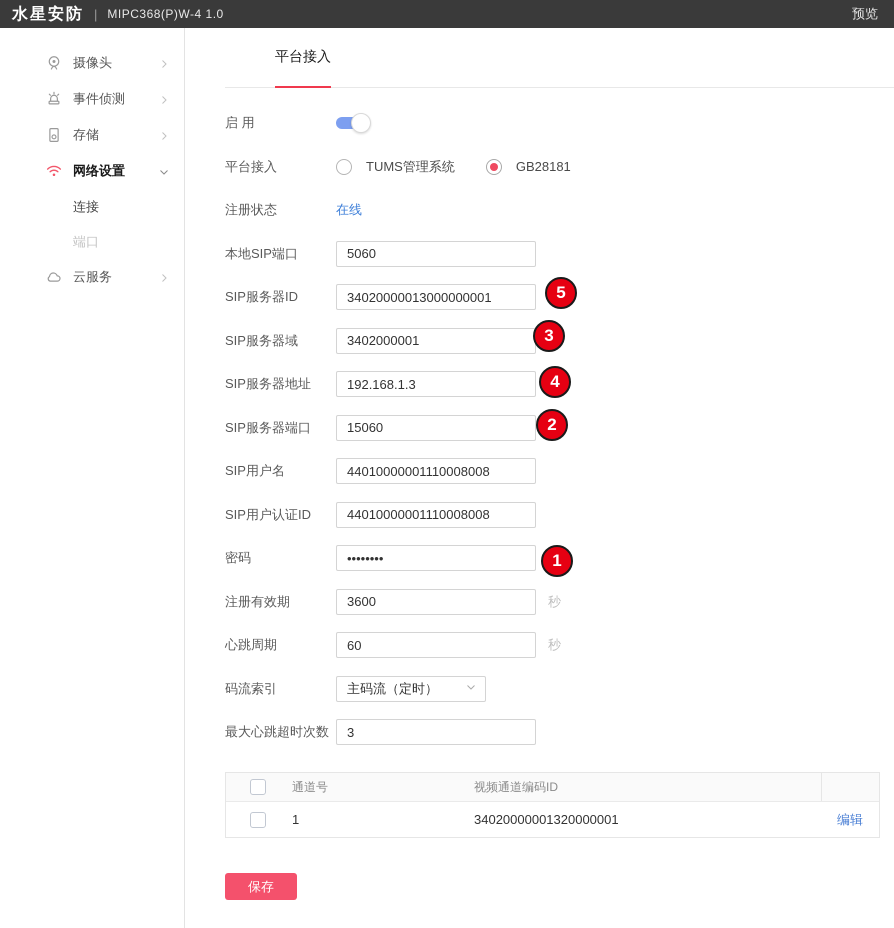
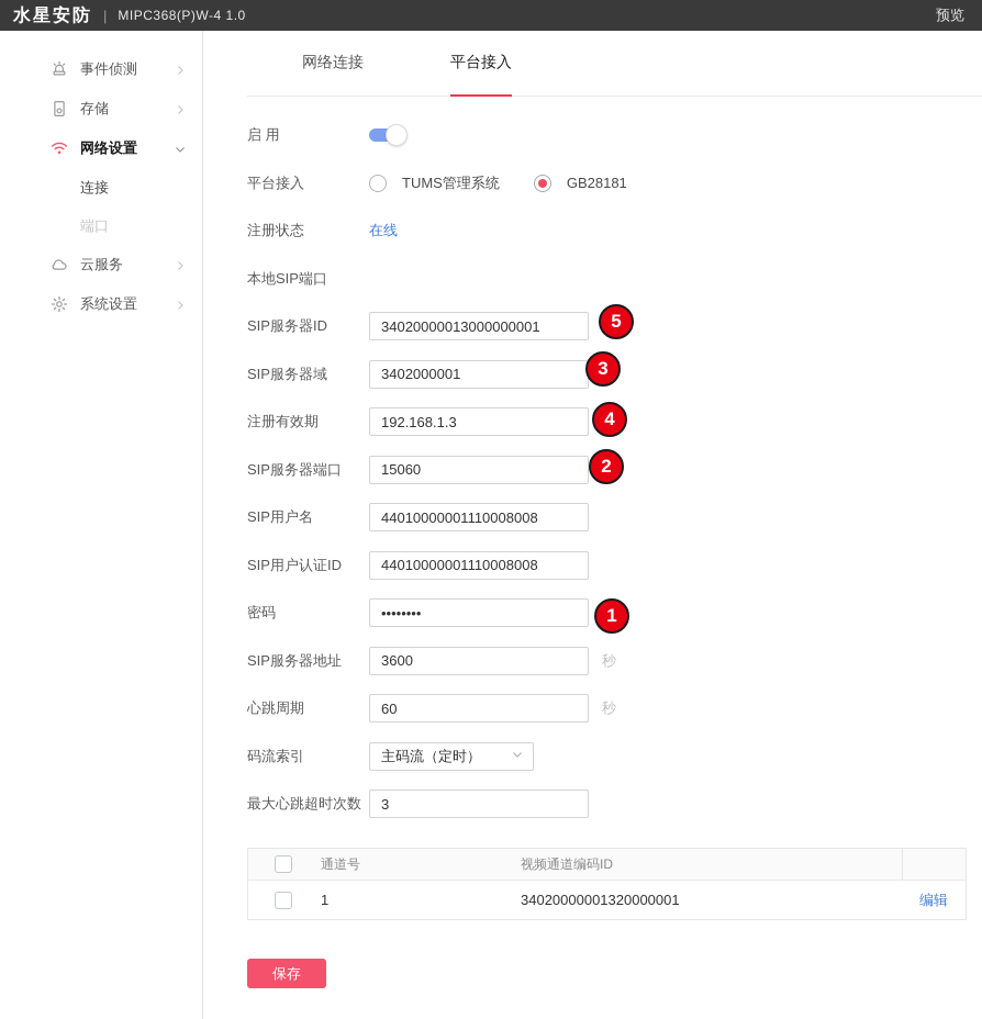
  水星安防
  |
  MIPC368(P)W-4 1.0
  预览
- 摄像头
  事件侦测
  存储
  网络设置
  连接
  端口
  云服务
+ 系统设置
+ 网络连接
  平台接入
  启 用
  平台接入
  TUMS管理系统
  GB28181
  注册状态
  在线
  本地SIP端口
- 5060
  SIP服务器ID
  34020000013000000001
  5
  SIP服务器域
  3402000001
  3
- SIP服务器地址
+ 注册有效期
  192.168.1.3
  4
  SIP服务器端口
  15060
  2
  SIP用户名
  44010000001110008008
  SIP用户认证ID
  44010000001110008008
  密码
  ••••••••
  1
- 注册有效期
+ SIP服务器地址
  3600
  秒
  心跳周期
  60
  秒
  码流索引
  主码流（定时）
  最大心跳超时次数
  3
  通道号
  视频通道编码ID
  1
  34020000001320000001
  编辑
  保存
